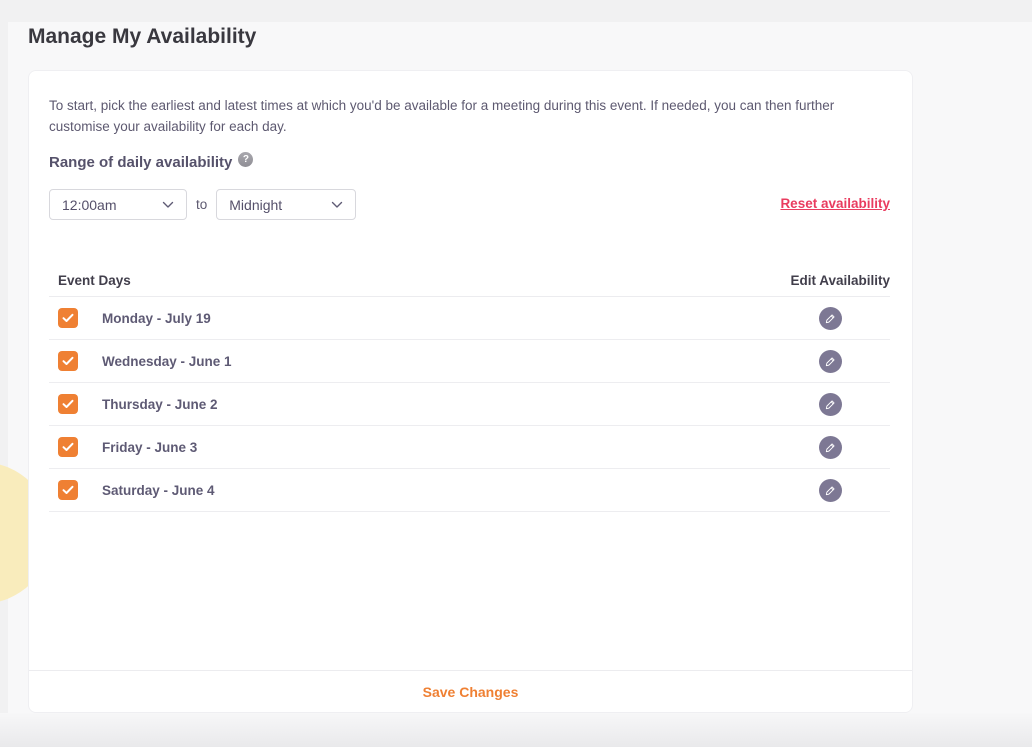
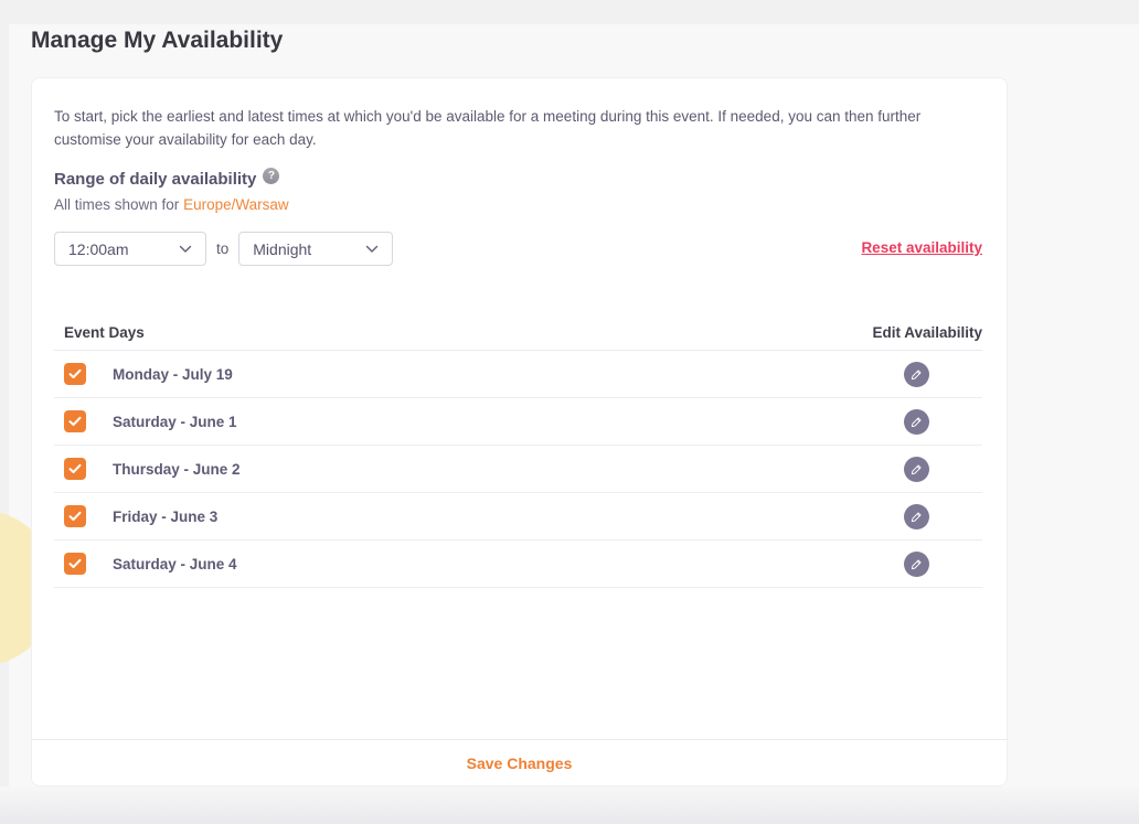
  Manage My Availability
  To start, pick the earliest and latest times at which you'd be available for a meeting during this event. If needed, you can then further customise your availability for each day.
  Range of daily availability
  ?
+ All times shown for Europe/Warsaw
  12:00am
  to
  Midnight
  Reset availability
  Event Days
  Edit Availability
  Monday - July 19
- Wednesday - June 1
+ Saturday - June 1
  Thursday - June 2
  Friday - June 3
  Saturday - June 4
  Save Changes
